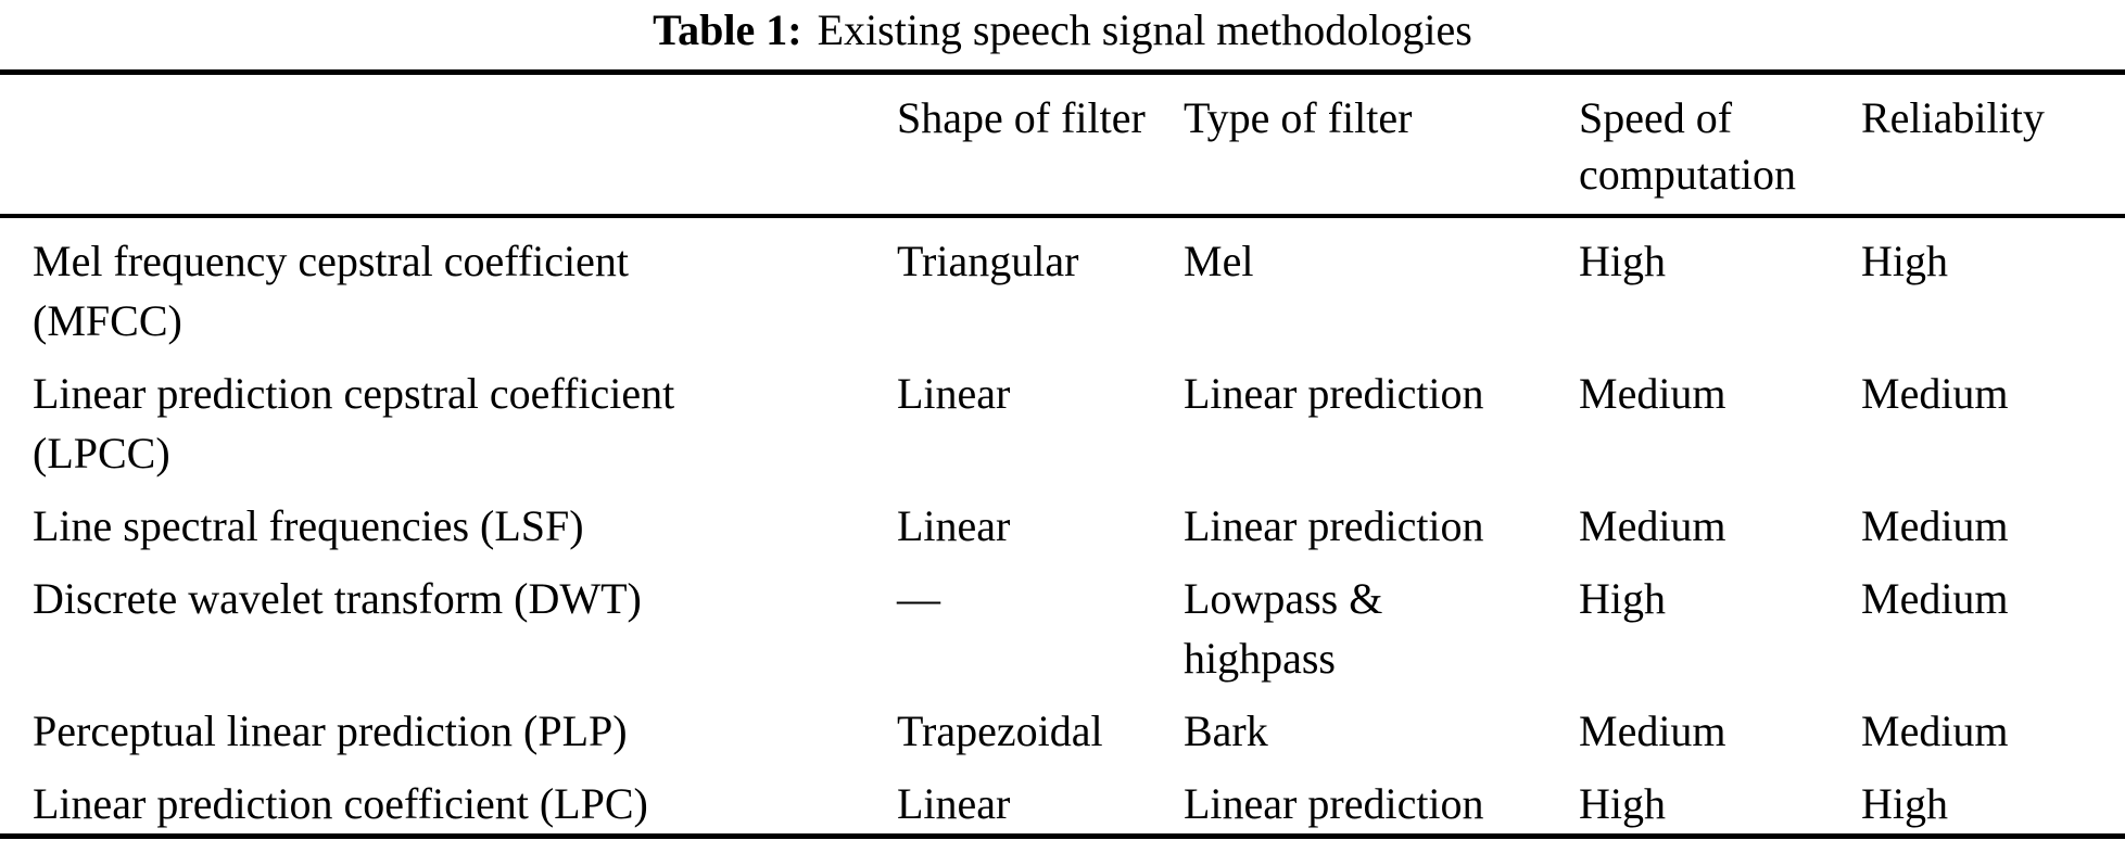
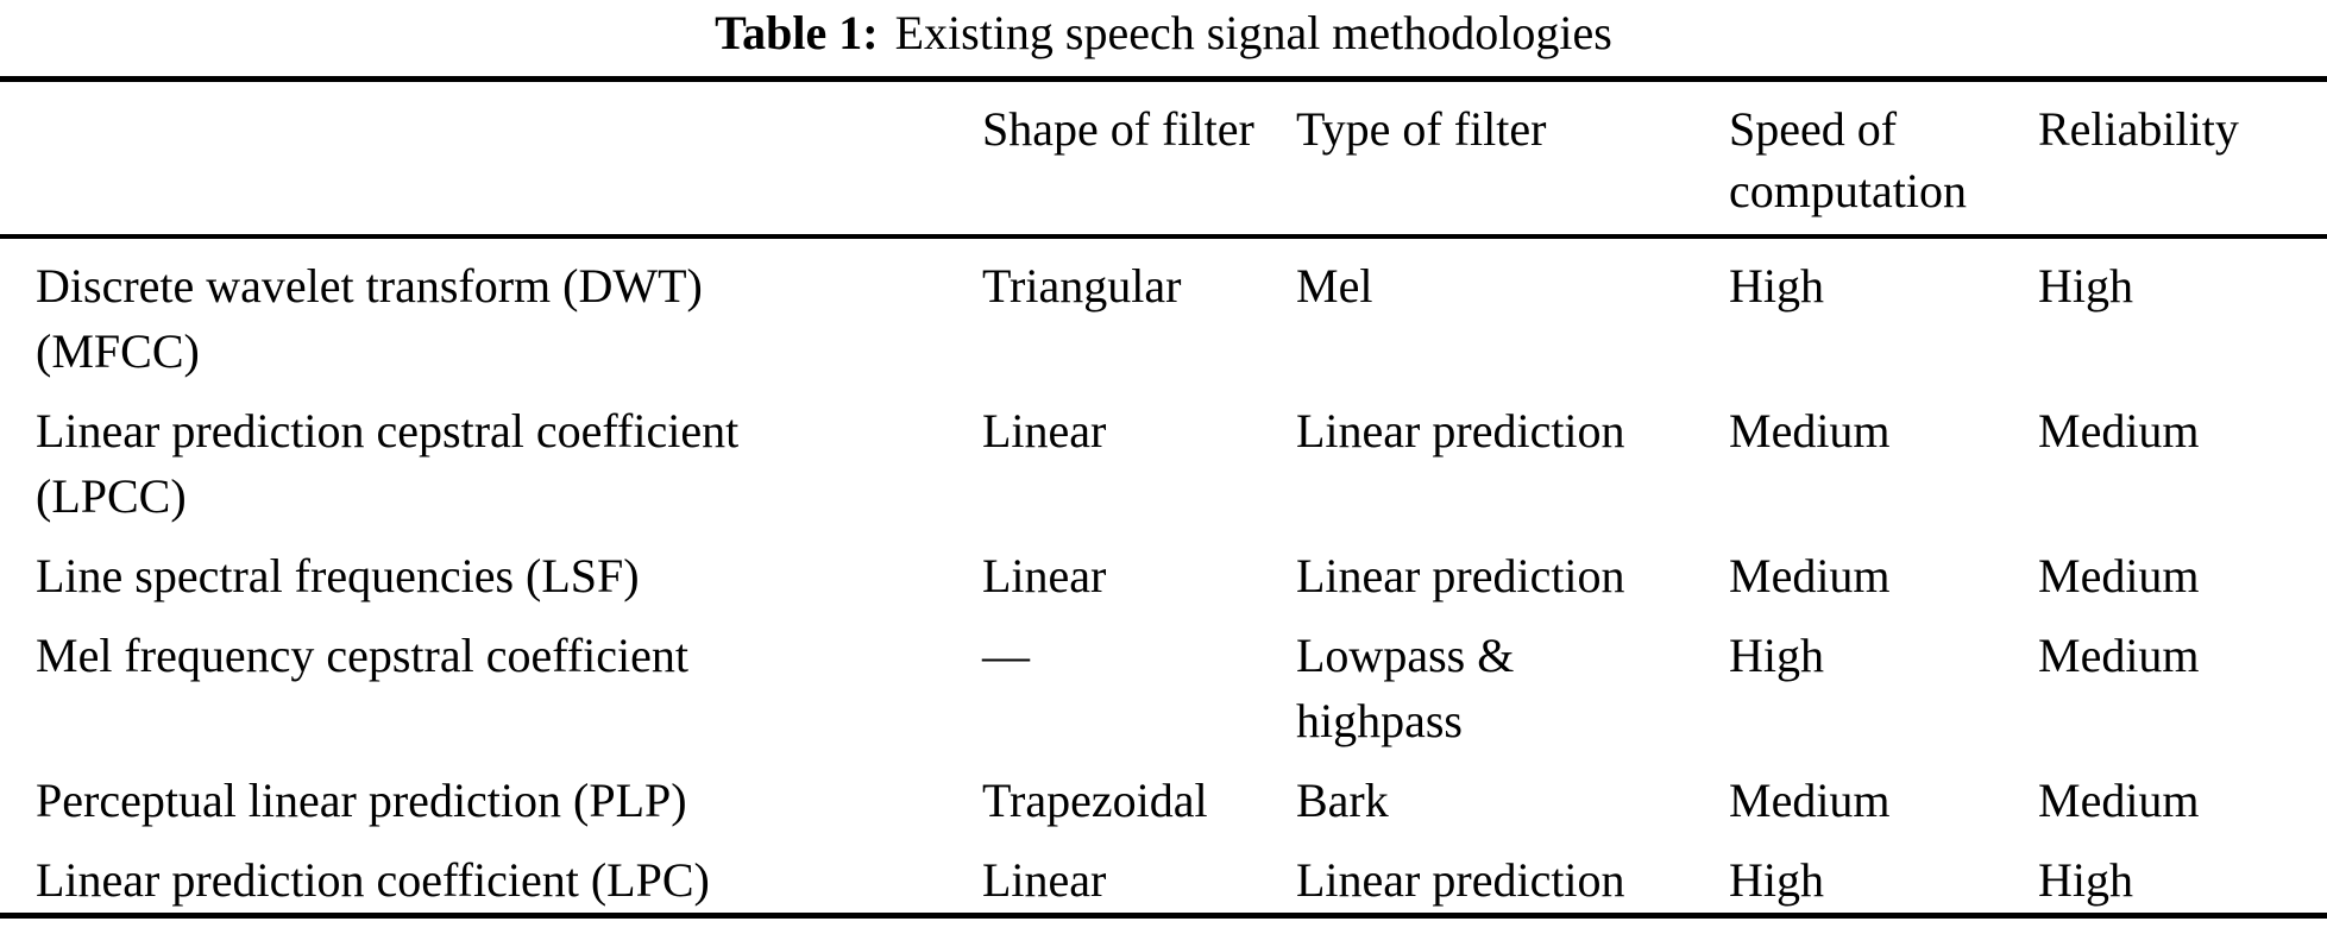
  Table 1: Existing speech signal methodologies
  	Shape of filter	Type of filter	Speed of computation	Reliability
- Mel frequency cepstral coefficient (MFCC)	Triangular	Mel	High	High
+ Discrete wavelet transform (DWT) (MFCC)	Triangular	Mel	High	High
  Linear prediction cepstral coefficient (LPCC)	Linear	Linear prediction	Medium	Medium
  Line spectral frequencies (LSF)	Linear	Linear prediction	Medium	Medium
- Discrete wavelet transform (DWT)	—	Lowpass & highpass	High	Medium
+ Mel frequency cepstral coefficient	—	Lowpass & highpass	High	Medium
  Perceptual linear prediction (PLP)	Trapezoidal	Bark	Medium	Medium
  Linear prediction coefficient (LPC)	Linear	Linear prediction	High	High
